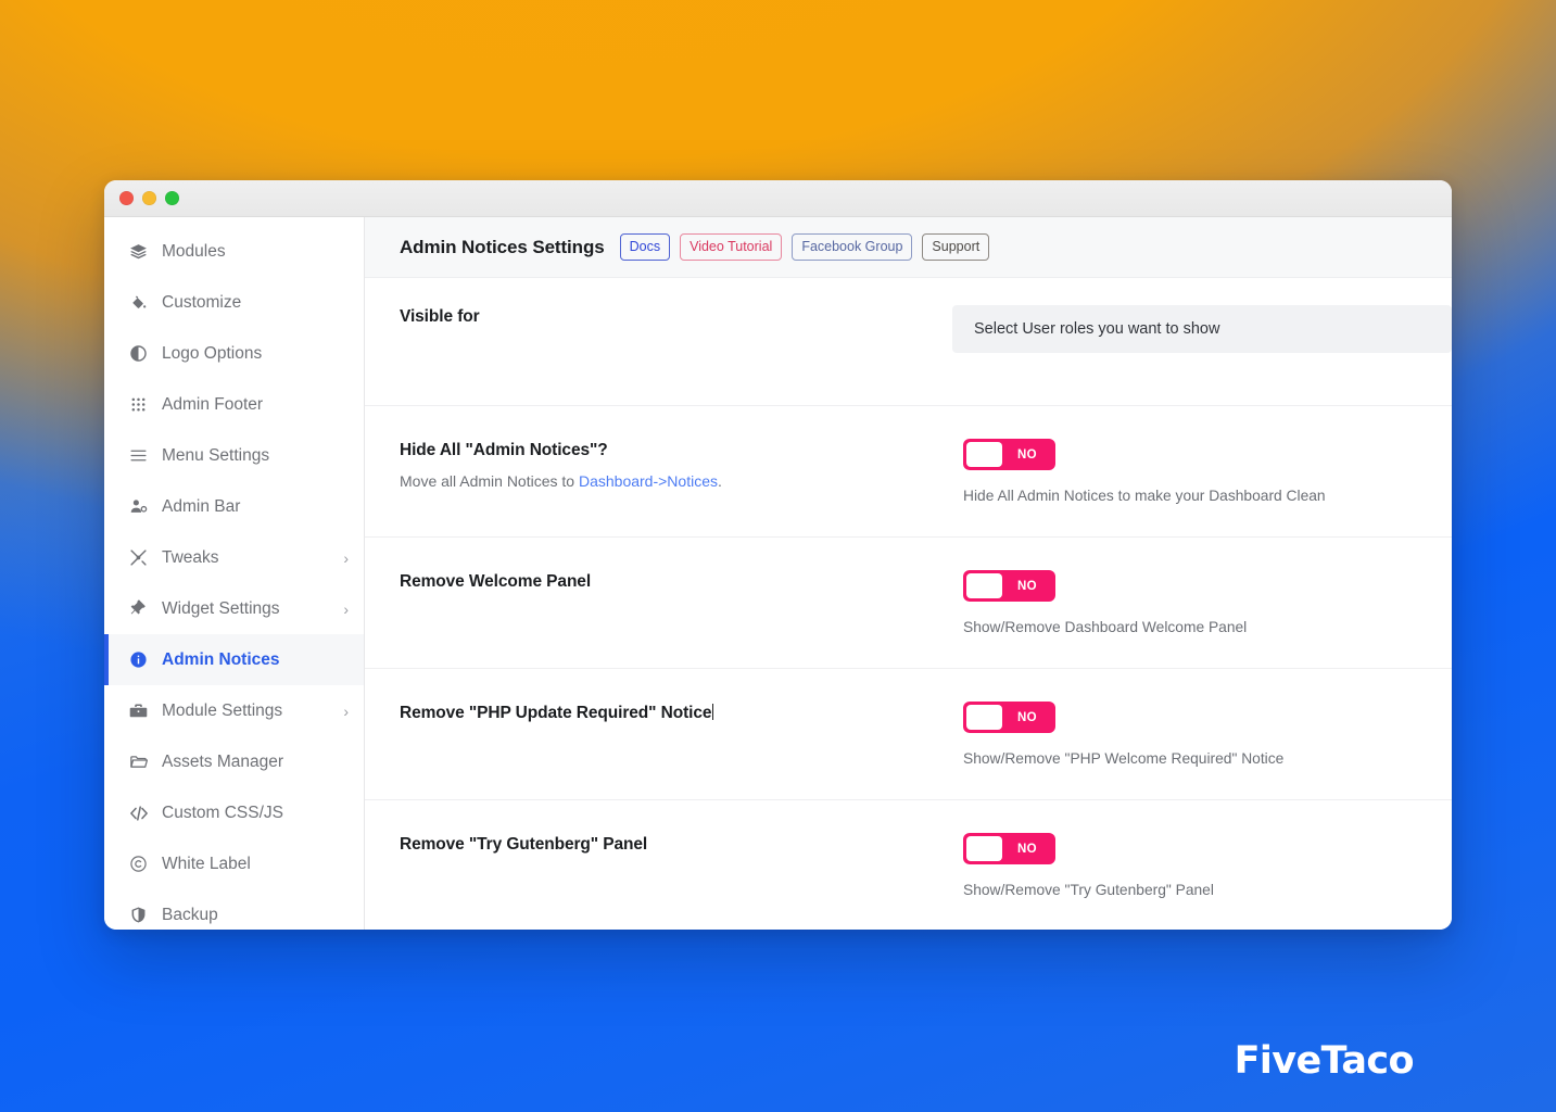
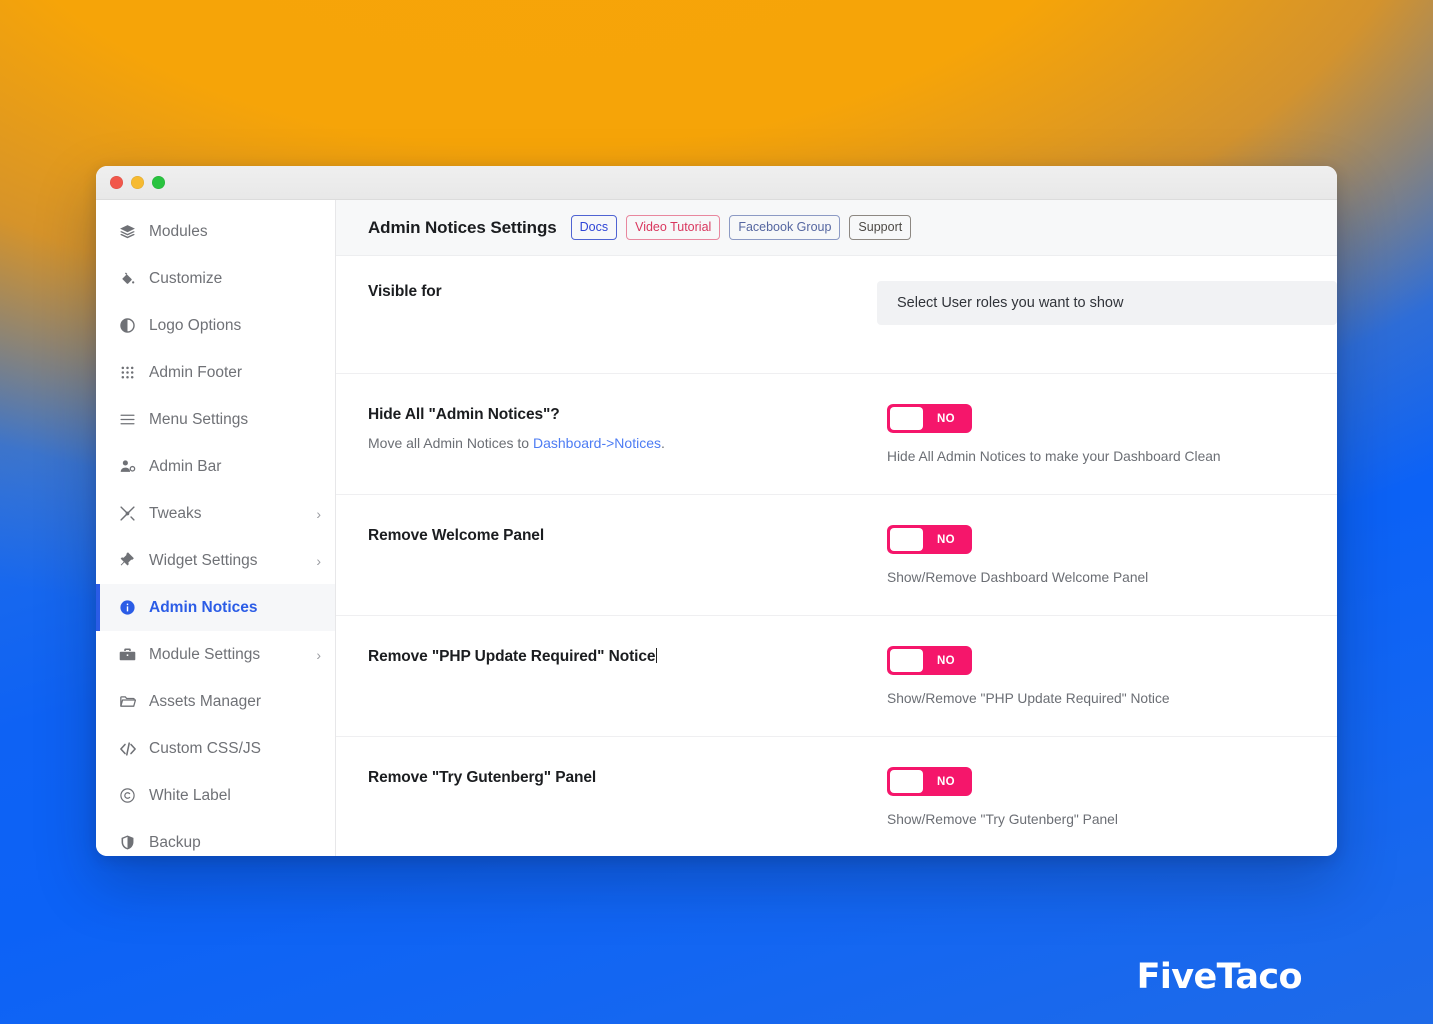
  Modules
  Customize
  Logo Options
  Admin Footer
  Menu Settings
  Admin Bar
  Tweaks
  ›
  Widget Settings
  ›
  Admin Notices
  Module Settings
  ›
  Assets Manager
  Custom CSS/JS
  White Label
  Backup
  Admin Notices Settings
  Docs
  Video Tutorial
  Facebook Group
  Support
  Visible for
  Select User roles you want to show
  Hide All "Admin Notices"?
  Move all Admin Notices to Dashboard->Notices.
  NO
  Hide All Admin Notices to make your Dashboard Clean
  Remove Welcome Panel
  NO
  Show/Remove Dashboard Welcome Panel
  Remove "PHP Update Required" Notice
  NO
- Show/Remove "PHP Welcome Required" Notice
+ Show/Remove "PHP Update Required" Notice
  Remove "Try Gutenberg" Panel
  NO
  Show/Remove "Try Gutenberg" Panel
  FiveTaco
